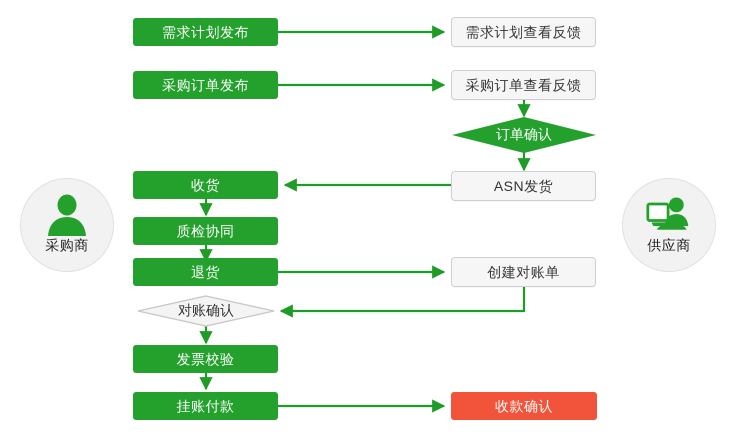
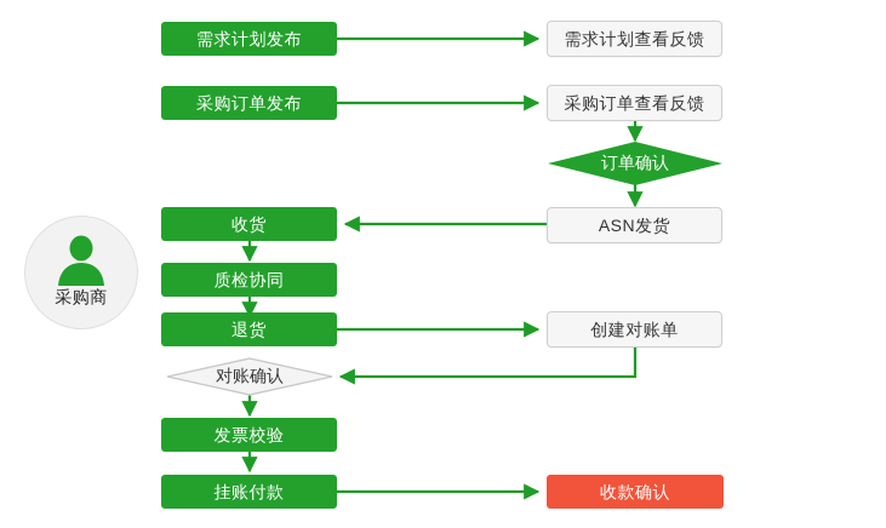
  采购商
- 供应商
  需求计划发布
  需求计划查看反馈
  采购订单发布
  采购订单查看反馈
  订单确认
  ASN发货
  收货
  质检协同
  退货
  创建对账单
  对账确认
  发票校验
  挂账付款
  收款确认
